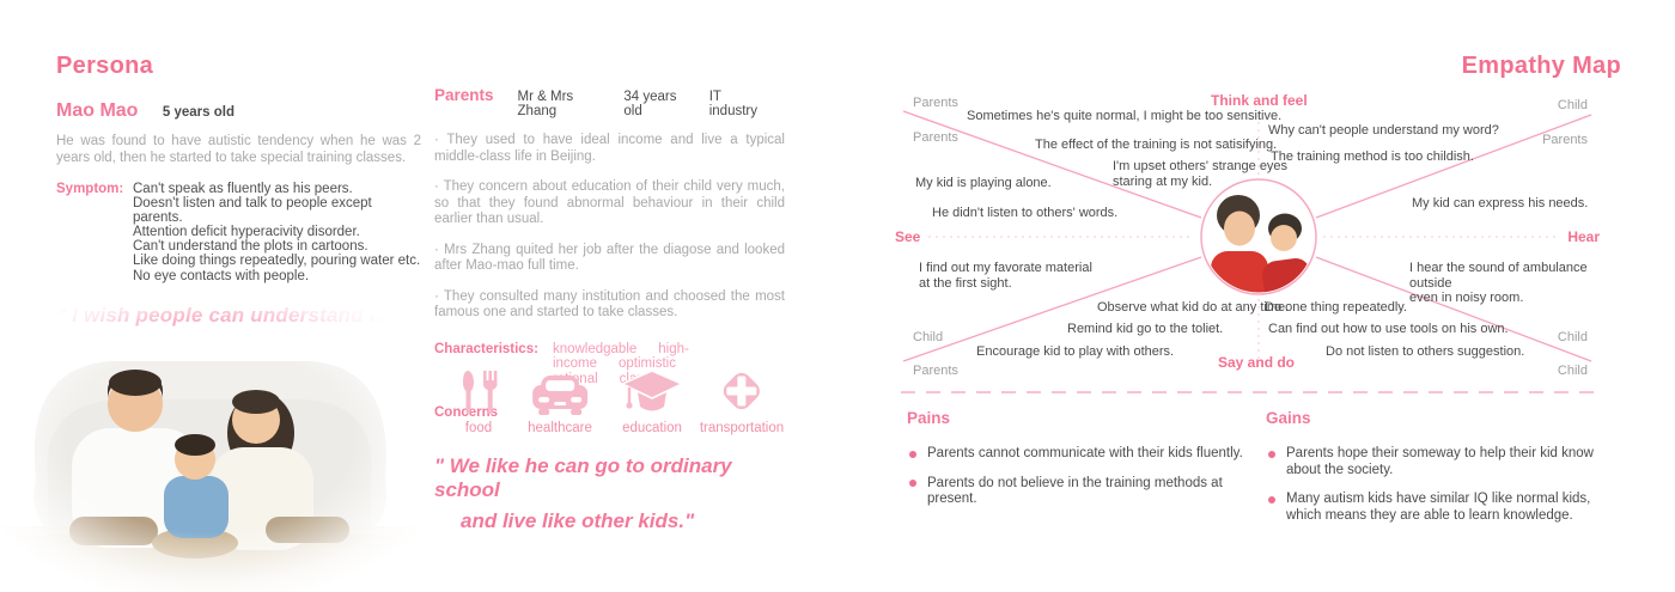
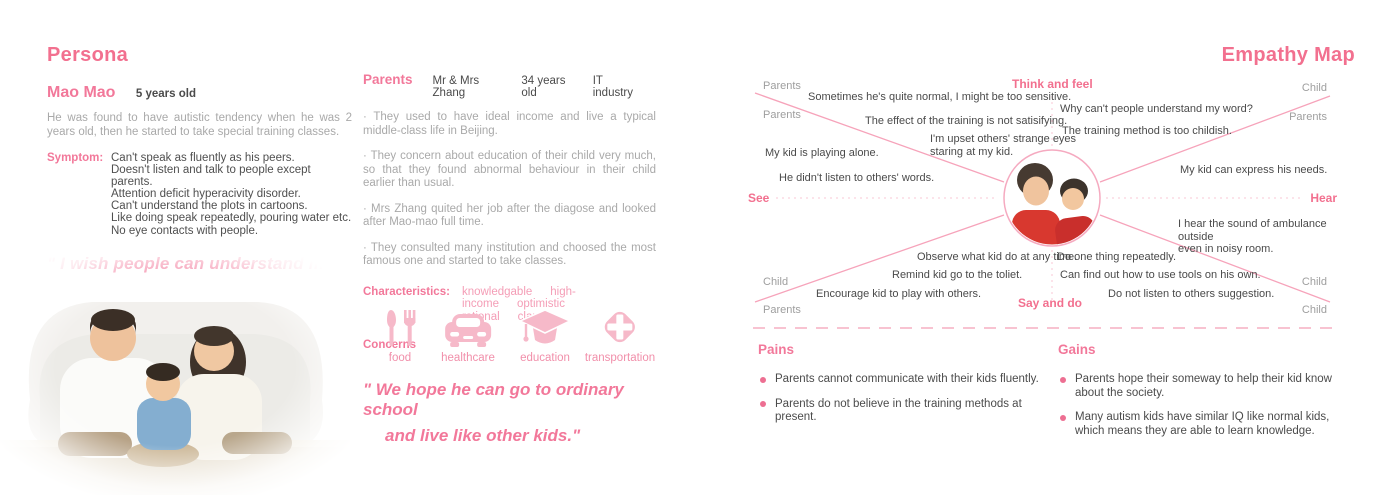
  Persona
  Mao Mao 5 years old
  He was found to have autistic tendency when he was 2 years old, then he started to take special training classes.
  Symptom:
  Can't speak as fluently as his peers.
  Doesn't listen and talk to people except parents.
  Attention deficit hyperacivity disorder.
  Can't understand the plots in cartoons.
- Like doing things repeatedly, pouring water etc.
+ Like doing speak repeatedly, pouring water etc.
  No eye contacts with people.
  Parents
  Mr & Mrs Zhang
  34 years old
  IT industry
  · They used to have ideal income and live a typical middle-class life in Beijing.
  · They concern about education of their child very much, so that they found abnormal behaviour in their child earlier than usual.
  · Mrs Zhang quited her job after the diagose and looked after Mao-mao full time.
  · They consulted many institution and choosed the most famous one and started to take classes.
  Characteristics:
  knowledgable high-income optimistic
  Concerns
  food
  healthcare
  education
  transportation
- " We like he can go to ordinary school
+ " We hope he can go to ordinary school
  and live like other kids."
  Empathy Map
  Think and feel
  See
  Hear
  Say and do
  Parents
  Parents
  Child
  Parents
  Child
  Parents
  Child
  Child
  Sometimes he's quite normal, I might be too sensitive.
  The effect of the training is not satisifying.
  I'm upset others' strange eyes
  staring at my kid.
  My kid is playing alone.
  He didn't listen to others' words.
  Why can't people understand my word?
  The training method is too childish.
  My kid can express his needs.
  I hear the sound of ambulance outside
  even in noisy room.
- I find out my favorate material
- at the first sight.
  Observe what kid do at any time.
  Remind kid go to the toliet.
  Encourage kid to play with others.
  Do one thing repeatedly.
  Can find out how to use tools on his own.
  Do not listen to others suggestion.
  Pains
  Parents cannot communicate with their kids fluently.
  Parents do not believe in the training methods at present.
  Gains
  Parents hope their someway to help their kid know about the society.
  Many autism kids have similar IQ like normal kids, which means they are able to learn knowledge.
